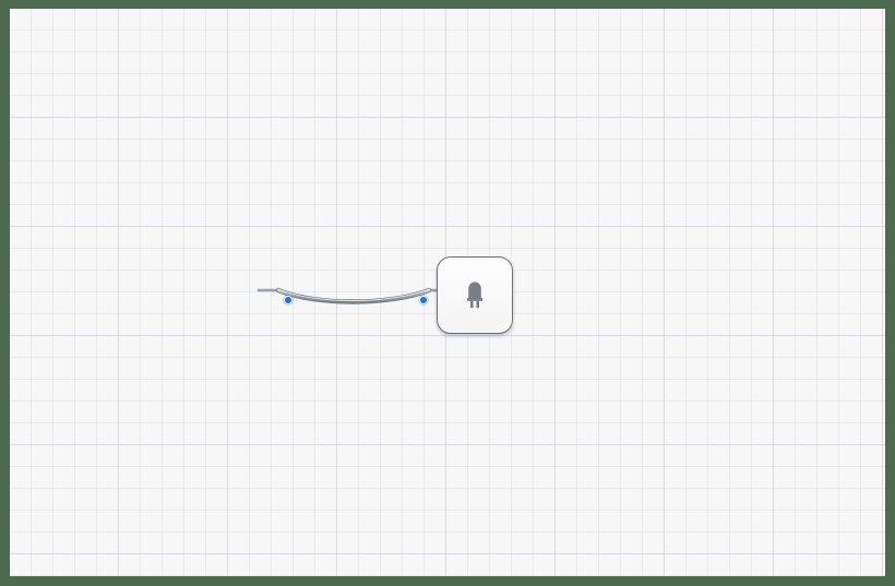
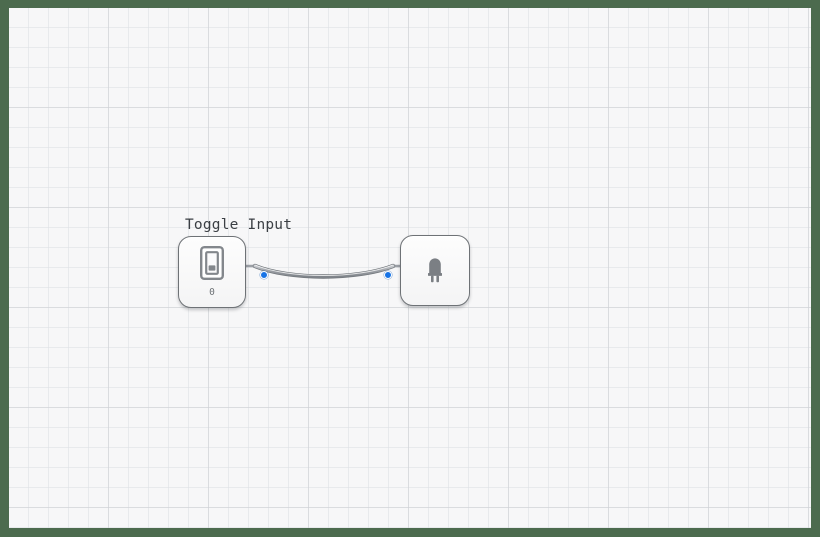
+ 0
+ Toggle Input
